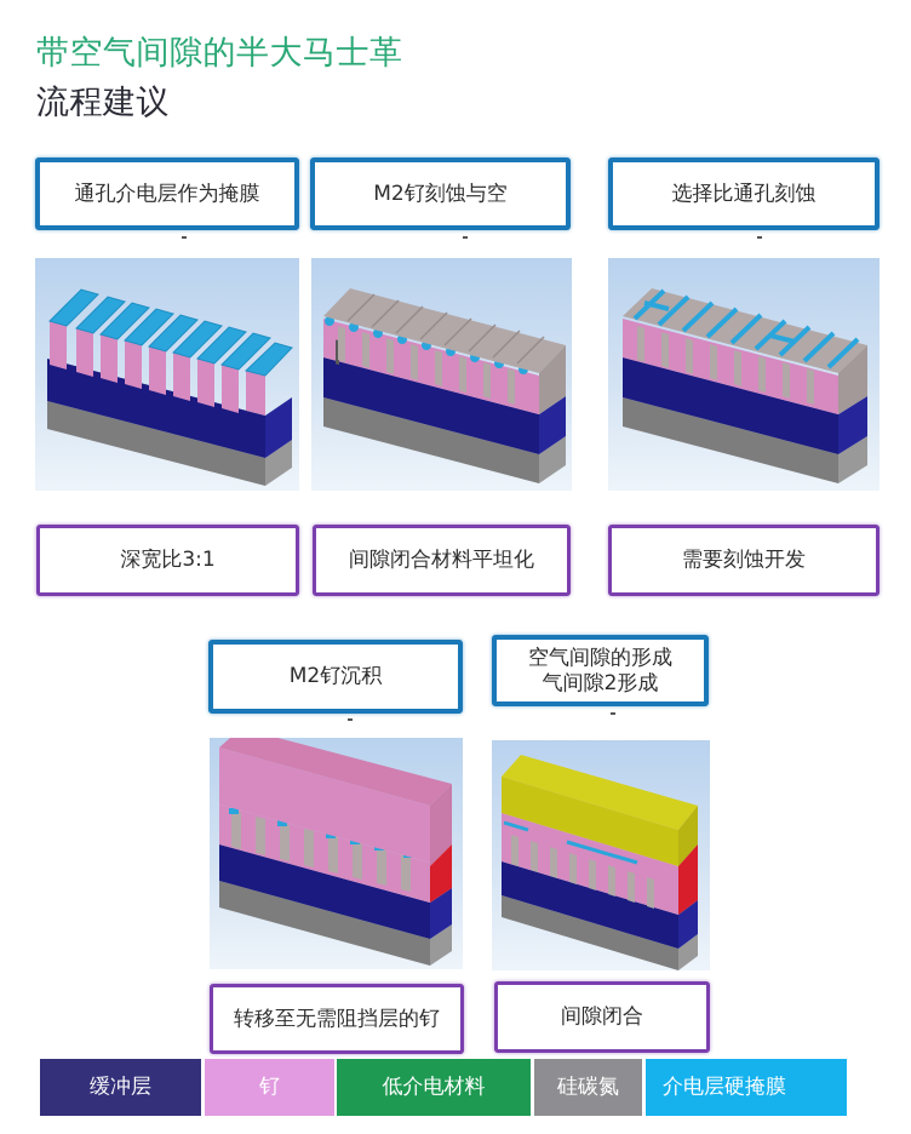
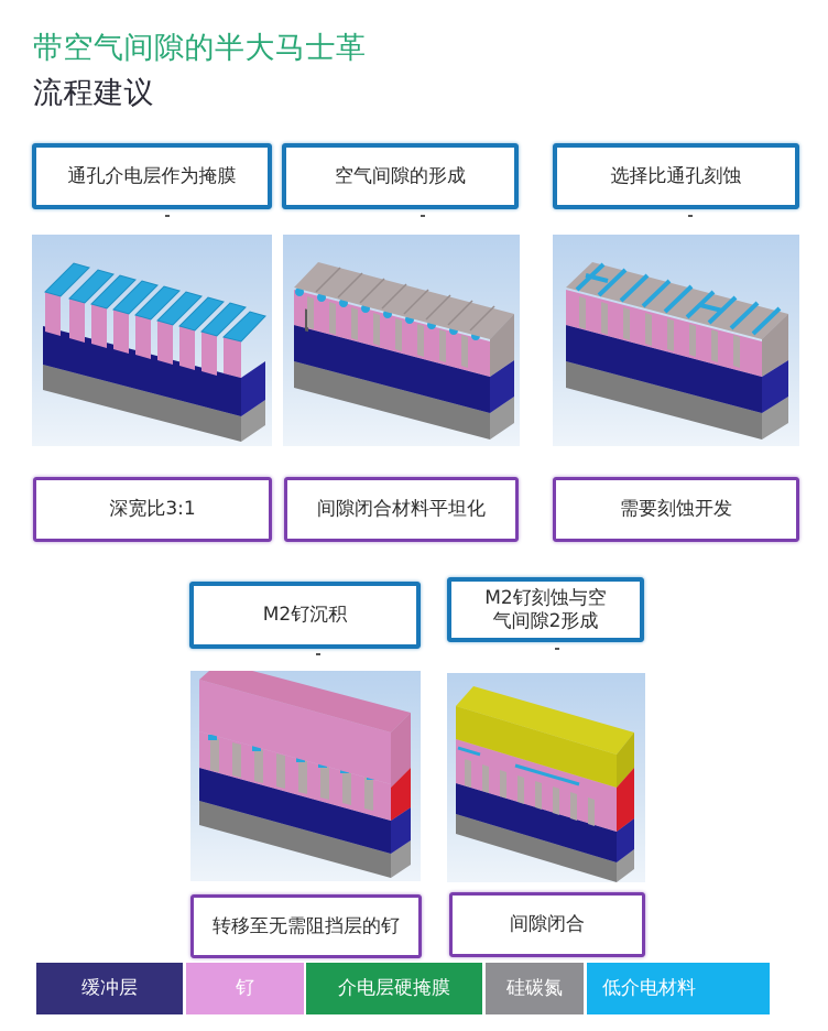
  带空气间隙的半大马士革
  流程建议
  通孔介电层作为掩膜
- M2钌刻蚀与空
+ 空气间隙的形成
  选择比通孔刻蚀
  深宽比3:1
  间隙闭合材料平坦化
  需要刻蚀开发
  M2钌沉积
- 空气间隙的形成
+ M2钌刻蚀与空
  气间隙2形成
  转移至无需阻挡层的钌
  间隙闭合
  缓冲层
  钌
- 低介电材料
+ 介电层硬掩膜
  硅碳氮
- 介电层硬掩膜
+ 低介电材料
